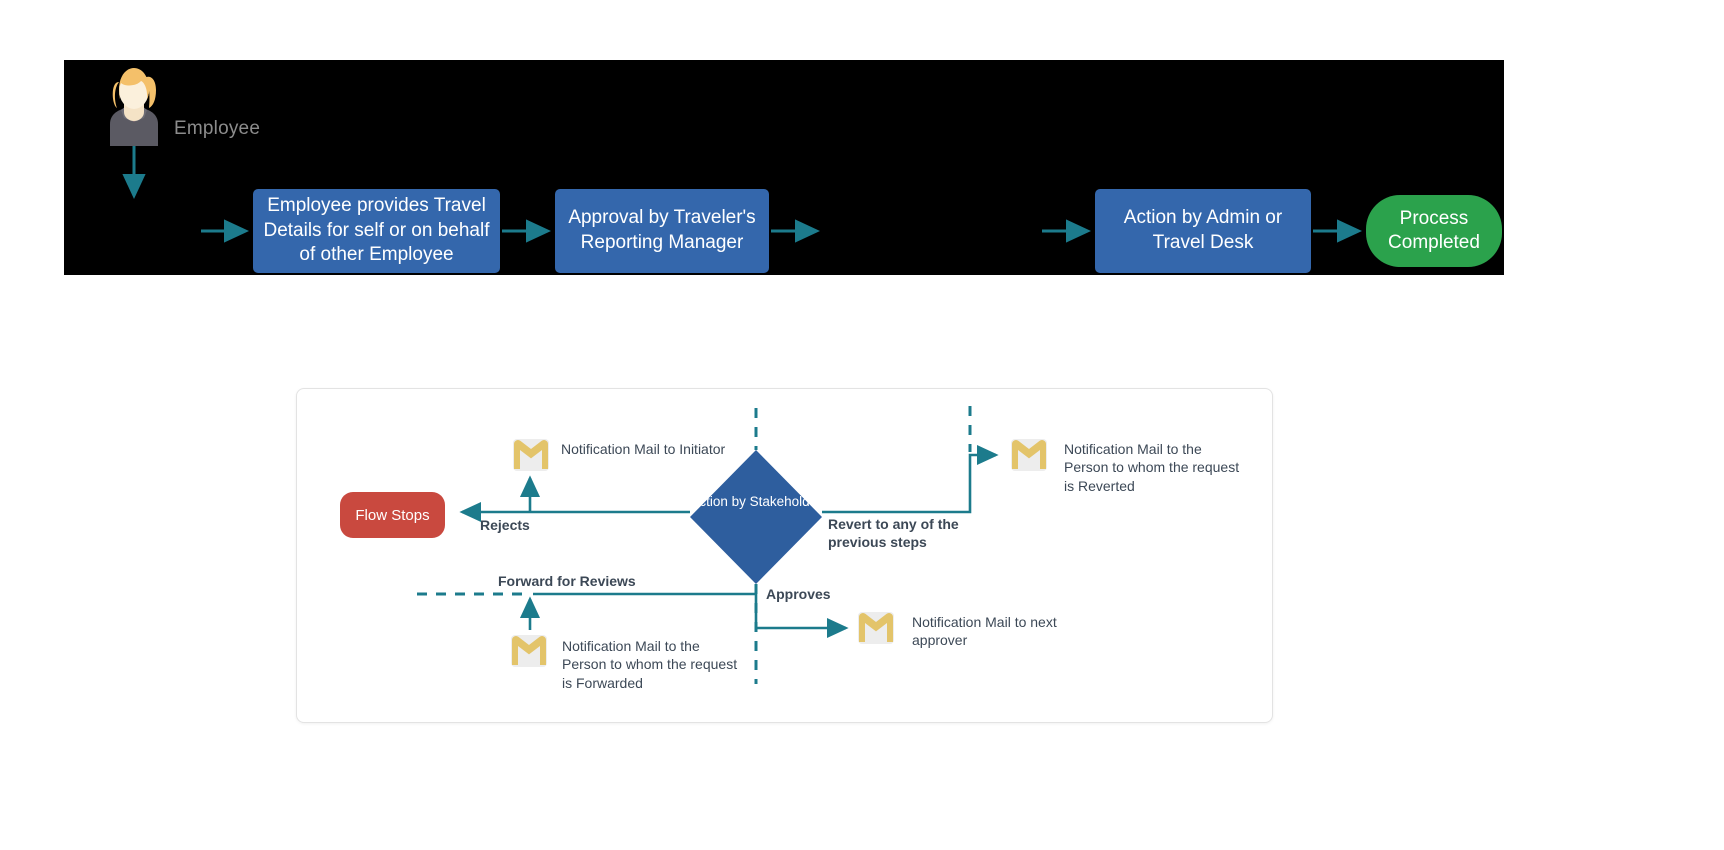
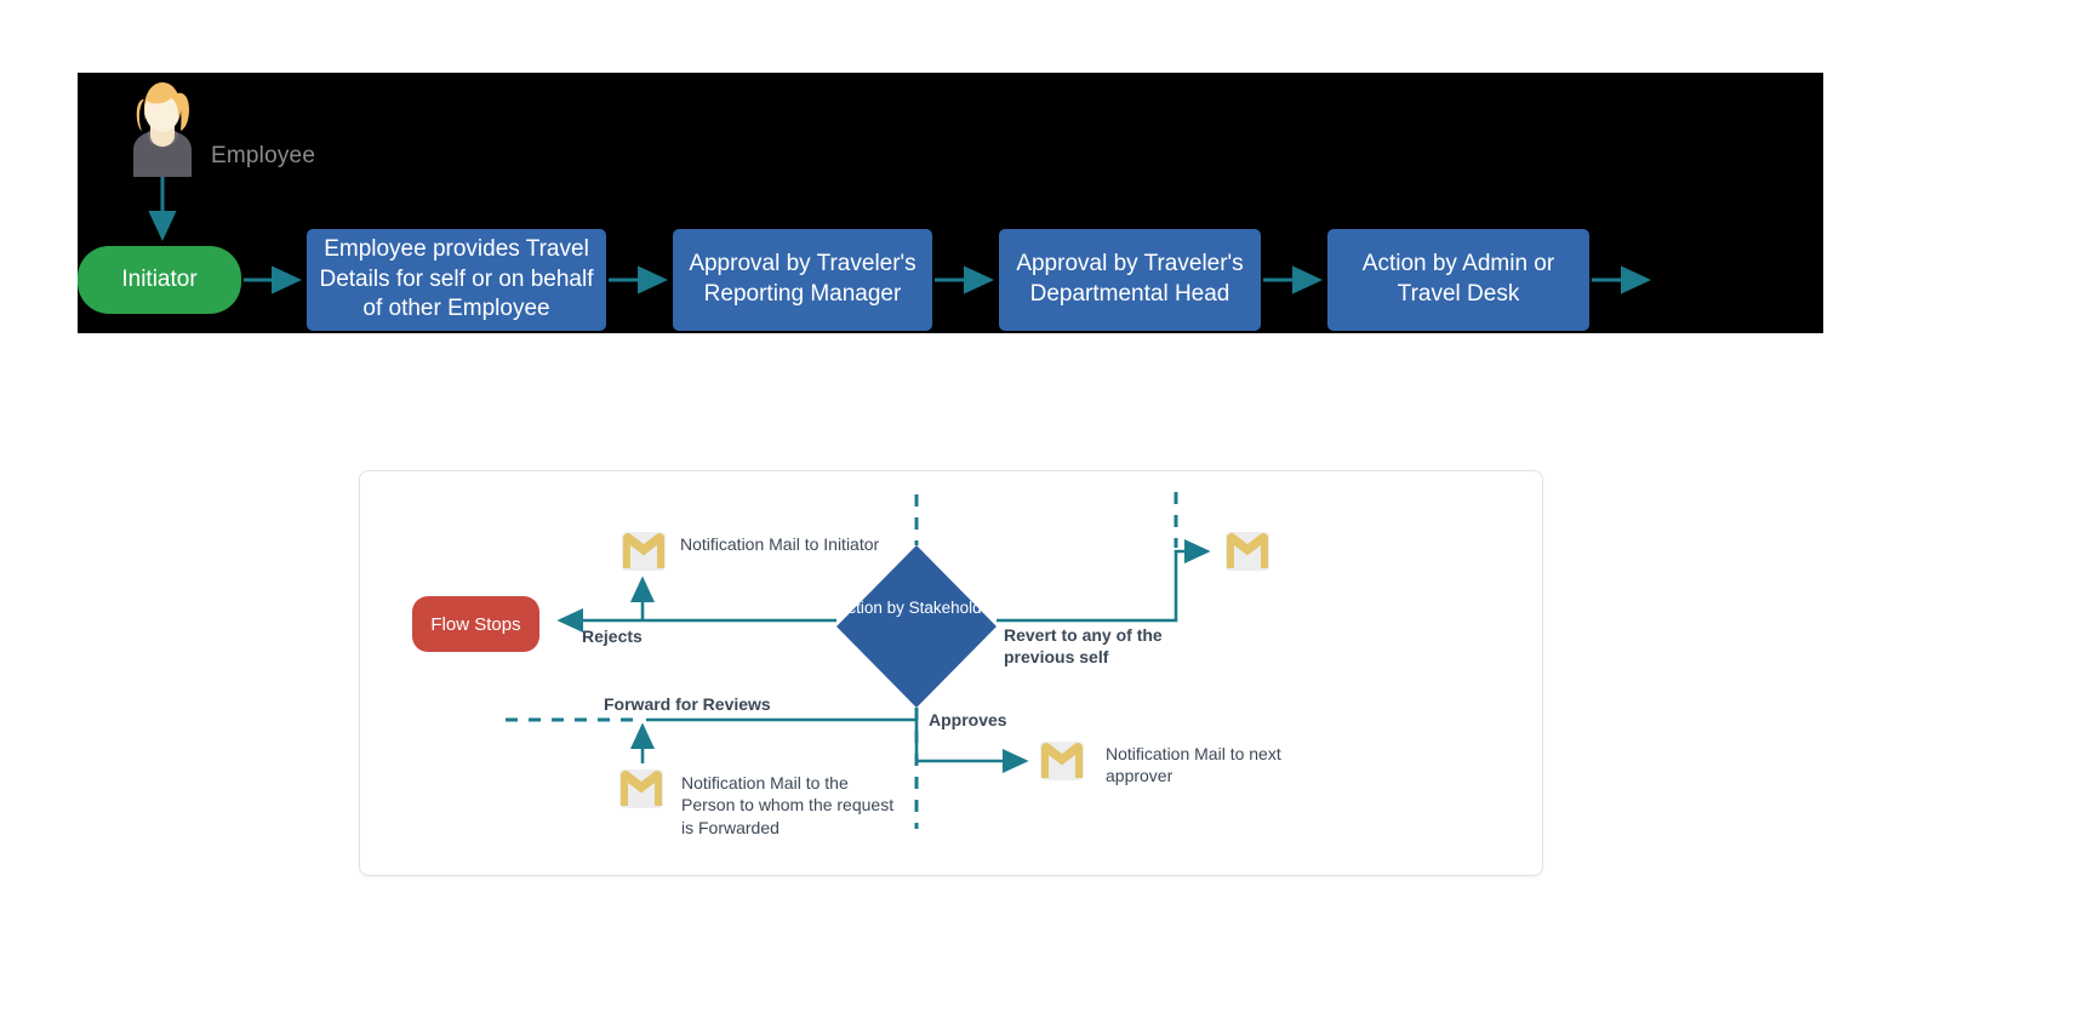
  Employee
+ Initiator
  Employee provides Travel Details for self or on behalf of other Employee
  Approval by Traveler's Reporting Manager
+ Approval by Traveler's Departmental Head
  Action by Admin or Travel Desk
- Process Completed
  Action by Stakeholder
  Flow Stops
  Rejects
- Revert to any of the previous steps
+ Revert to any of the previous self
  Forward for Reviews
  Approves
  Notification Mail to Initiator
- Notification Mail to the Person to whom the request is Reverted
  Notification Mail to the Person to whom the request is Forwarded
  Notification Mail to next approver
